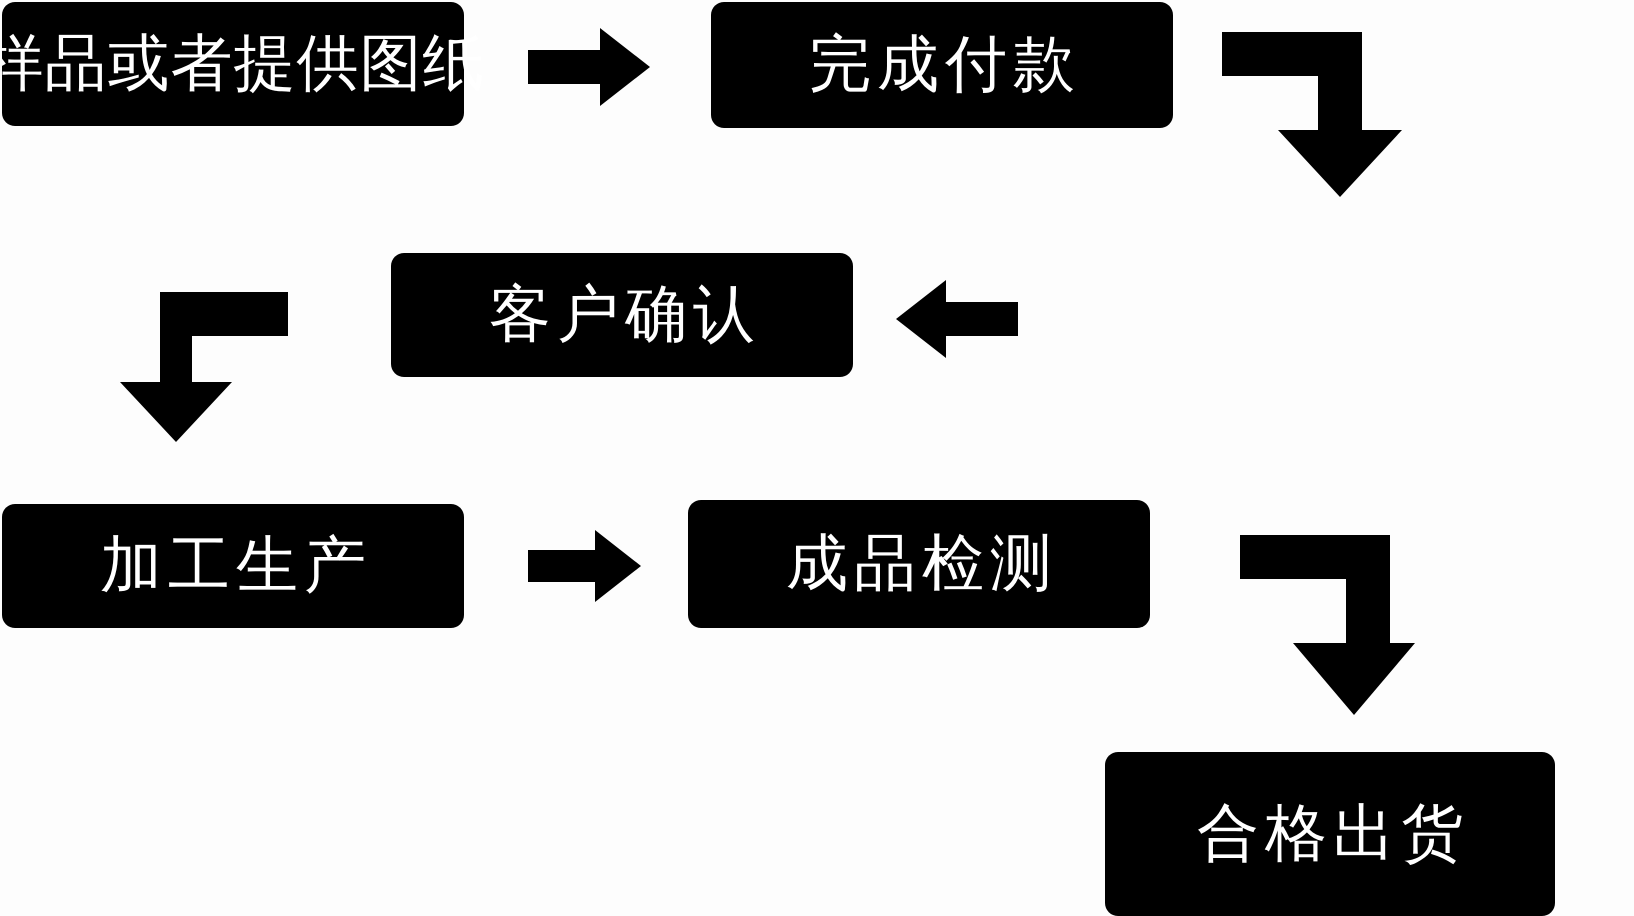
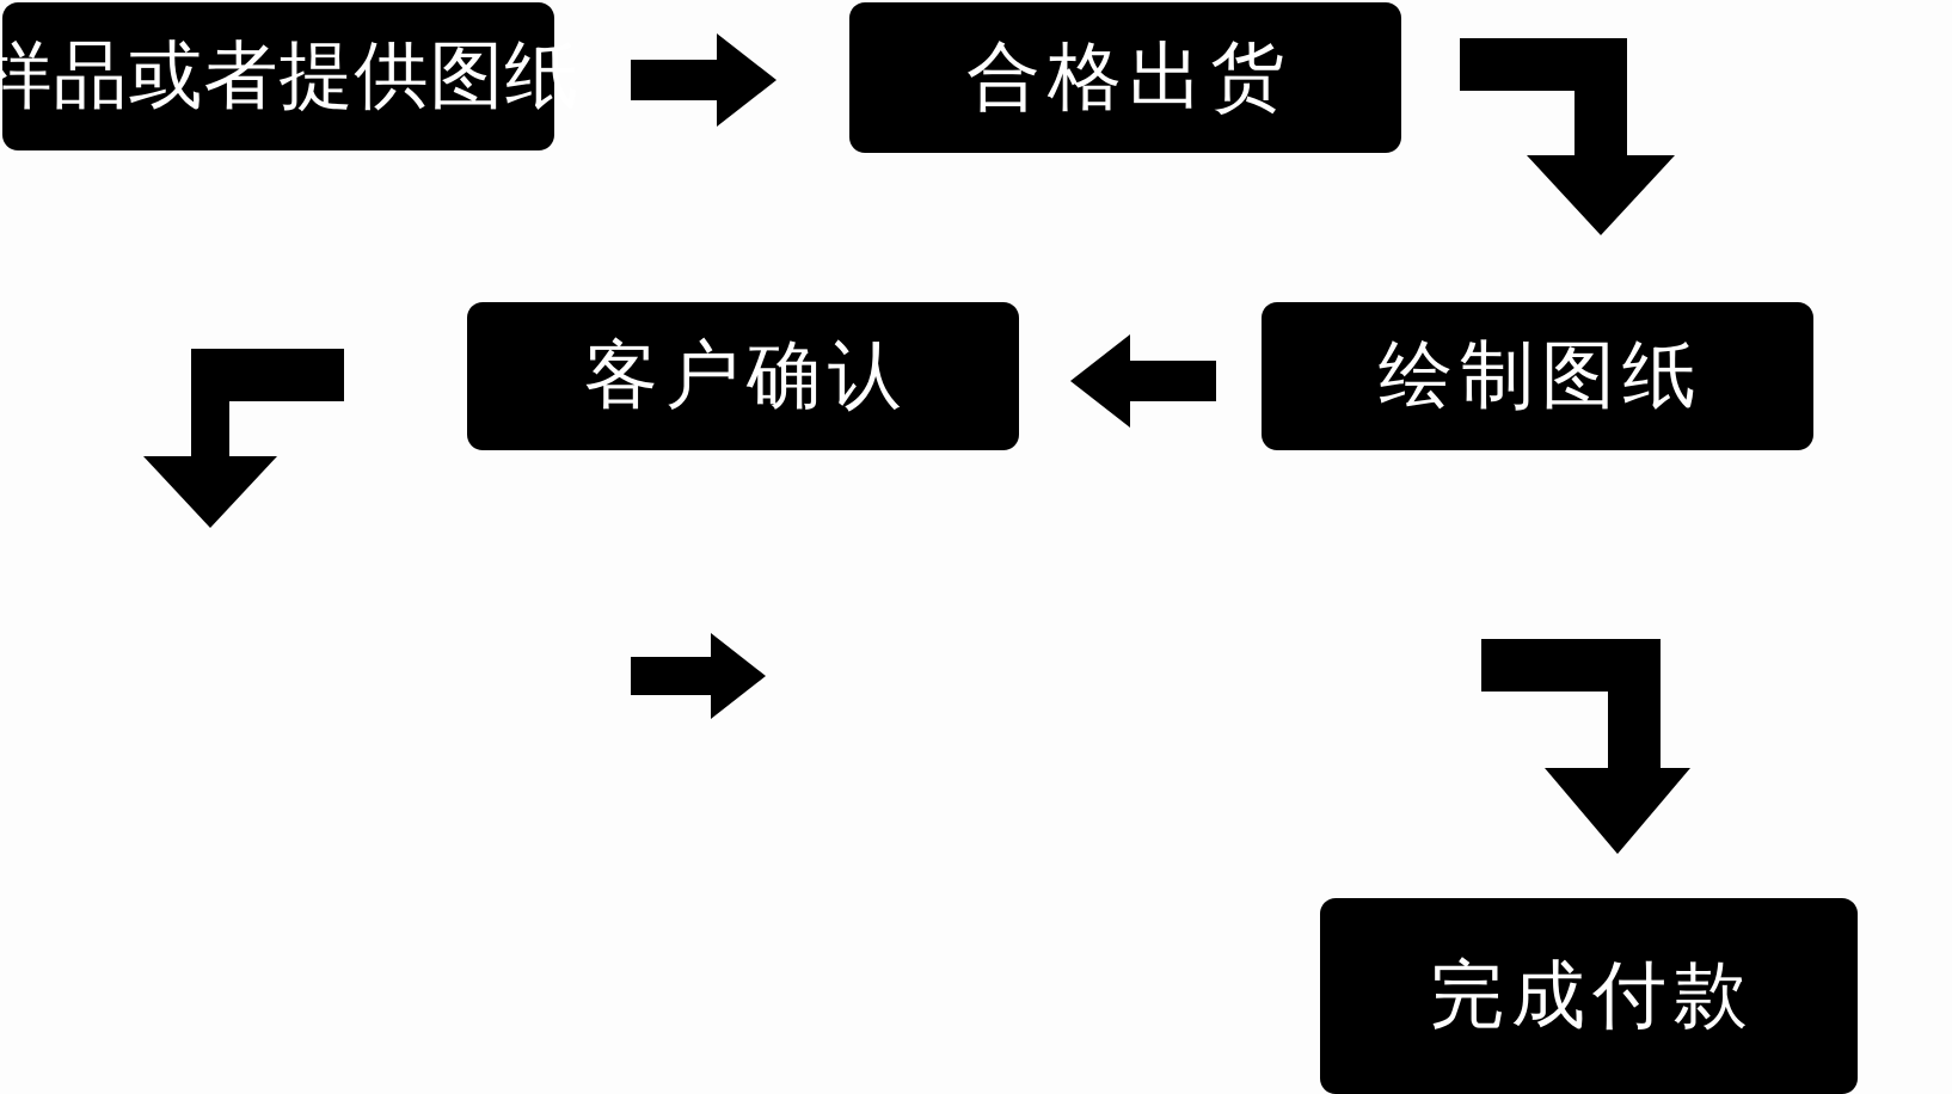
  样品或者提供图纸
- 完成付款
+ 合格出货
+ 绘制图纸
  客户确认
- 加工生产
- 成品检测
- 合格出货
+ 完成付款
